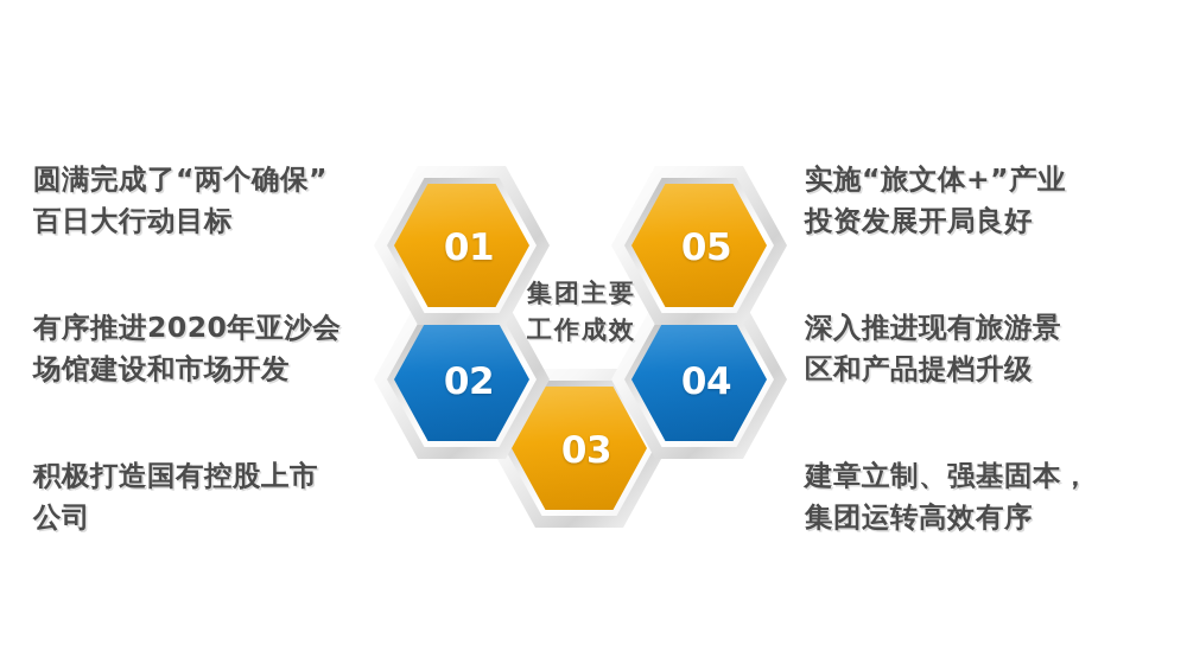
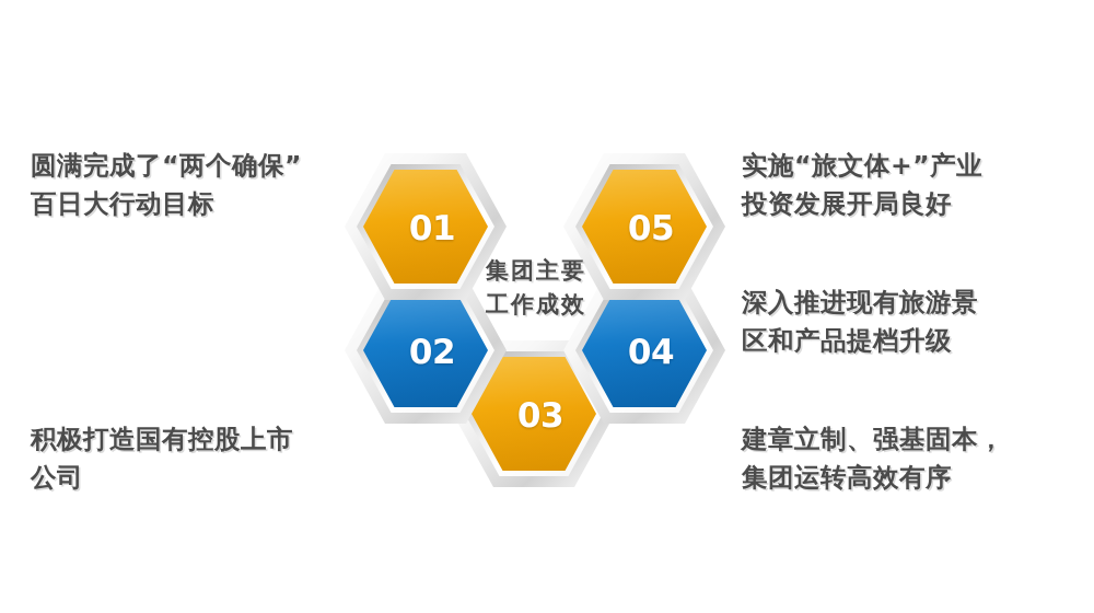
  圆满完成了“两个确保”
  百日大行动目标
- 有序推进2020年亚沙会
- 场馆建设和市场开发
  积极打造国有控股上市
  公司
  实施“旅文体+”产业
  投资发展开局良好
  深入推进现有旅游景
  区和产品提档升级
  建章立制、强基固本，
  集团运转高效有序
  01
  02
  03
  04
  05
  集团主要
  工作成效
